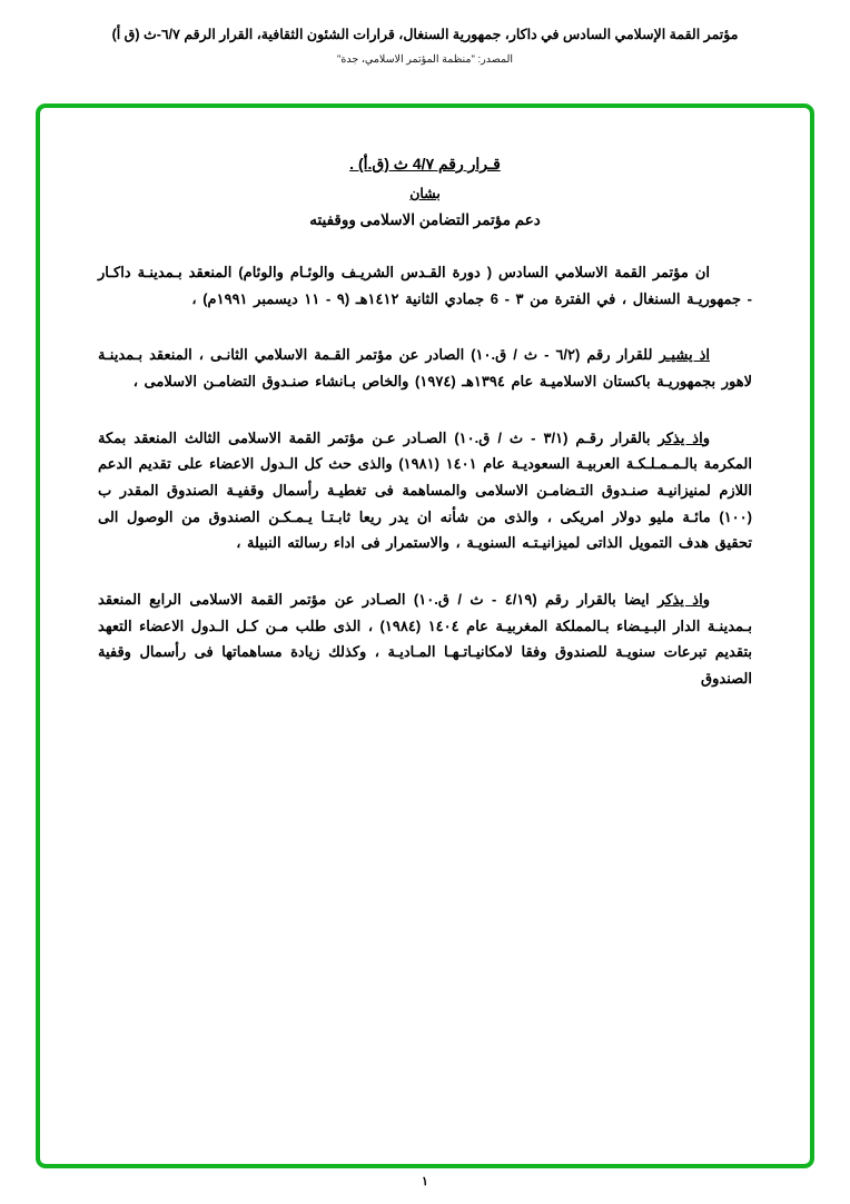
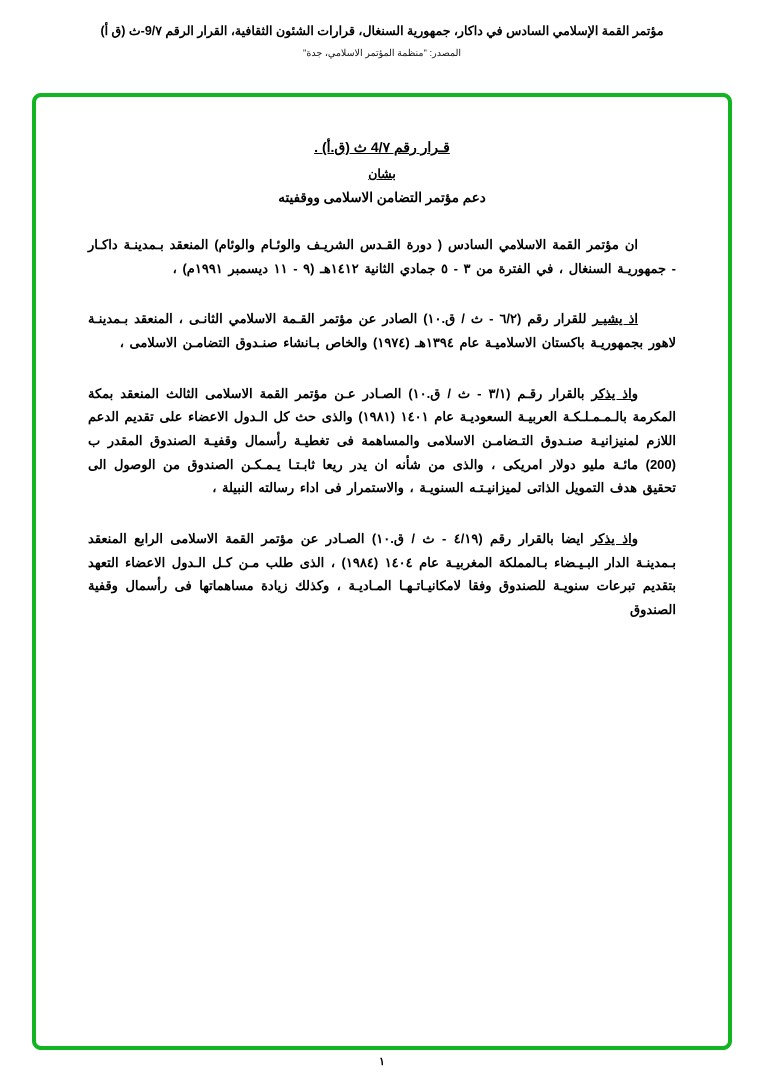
- مؤتمر القمة الإسلامي السادس في داكار، جمهورية السنغال، قرارات الشئون الثقافية، القرار الرقم ٦/٧-ث (ق أ)
+ مؤتمر القمة الإسلامي السادس في داكار، جمهورية السنغال، قرارات الشئون الثقافية، القرار الرقم 9/٧-ث (ق أ)
  المصدر: "منظمة المؤتمر الاسلامي، جدة"
  قـرار رقم 4/٧ ث (ق.أ) .
  بشان
  دعم مؤتمر التضامن الاسلامى ووقفيته
- ان مؤتمر القمة الاسلامي السادس ( دورة القـدس الشريـف والوئـام والوئام) المنعقد بـمدينـة داكـار - جمهوريـة السنغال ، في الفترة من ٣ - 6 جمادي الثانية ١٤١٢هـ (٩ - ١١ ديسمبر ١٩٩١م) ،
+ ان مؤتمر القمة الاسلامي السادس ( دورة القـدس الشريـف والوئـام والوئام) المنعقد بـمدينـة داكـار - جمهوريـة السنغال ، في الفترة من ٣ - ٥ جمادي الثانية ١٤١٢هـ (٩ - ١١ ديسمبر ١٩٩١م) ،
  اذ يشيـر للقرار رقم (٦/٢ - ث / ق.١٠) الصادر عن مؤتمر القـمة الاسلامي الثانـى ، المنعقد بـمدينـة لاهور بجمهوريـة باكستان الاسلاميـة عام ١٣٩٤هـ (١٩٧٤) والخاص بـانشاء صنـدوق التضامـن الاسلامى ،
- واذ يذكر بالقرار رقـم (٣/١ - ث / ق.١٠) الصـادر عـن مؤتمر القمة الاسلامى الثالث المنعقد بمكة المكرمة بالـمـمـلـكـة العربيـة السعوديـة عام ١٤٠١ (١٩٨١) والذى حث كل الـدول الاعضاء على تقديم الدعم اللازم لمنيزانيـة صنـدوق التـضامـن الاسلامى والمساهمة فى تغطيـة رأسمال وقفيـة الصندوق المقدر ب (١٠٠) مائـة مليو دولار امريكى ، والذى من شأنه ان يدر ريعا ثابـتـا يـمـكـن الصندوق من الوصول الى تحقيق هدف التمويل الذاتى لميزانيـتـه السنويـة ، والاستمرار فى اداء رسالته النبيلة ،
+ واذ يذكر بالقرار رقـم (٣/١ - ث / ق.١٠) الصـادر عـن مؤتمر القمة الاسلامى الثالث المنعقد بمكة المكرمة بالـمـمـلـكـة العربيـة السعوديـة عام ١٤٠١ (١٩٨١) والذى حث كل الـدول الاعضاء على تقديم الدعم اللازم لمنيزانيـة صنـدوق التـضامـن الاسلامى والمساهمة فى تغطيـة رأسمال وقفيـة الصندوق المقدر ب (200) مائـة مليو دولار امريكى ، والذى من شأنه ان يدر ريعا ثابـتـا يـمـكـن الصندوق من الوصول الى تحقيق هدف التمويل الذاتى لميزانيـتـه السنويـة ، والاستمرار فى اداء رسالته النبيلة ،
  واذ يذكر ايضا بالقرار رقم (٤/١٩ - ث / ق.١٠) الصـادر عن مؤتمر القمة الاسلامى الرابع المنعقد بـمدينـة الدار البـيـضاء بـالمملكة المغربيـة عام ١٤٠٤ (١٩٨٤) ، الذى طلب مـن كـل الـدول الاعضاء التعهد بتقديم تبرعات سنويـة للصندوق وفقا لامكانيـاتـهـا المـاديـة ، وكذلك زيادة مساهماتها فى رأسمال وقفية الصندوق
  ١
